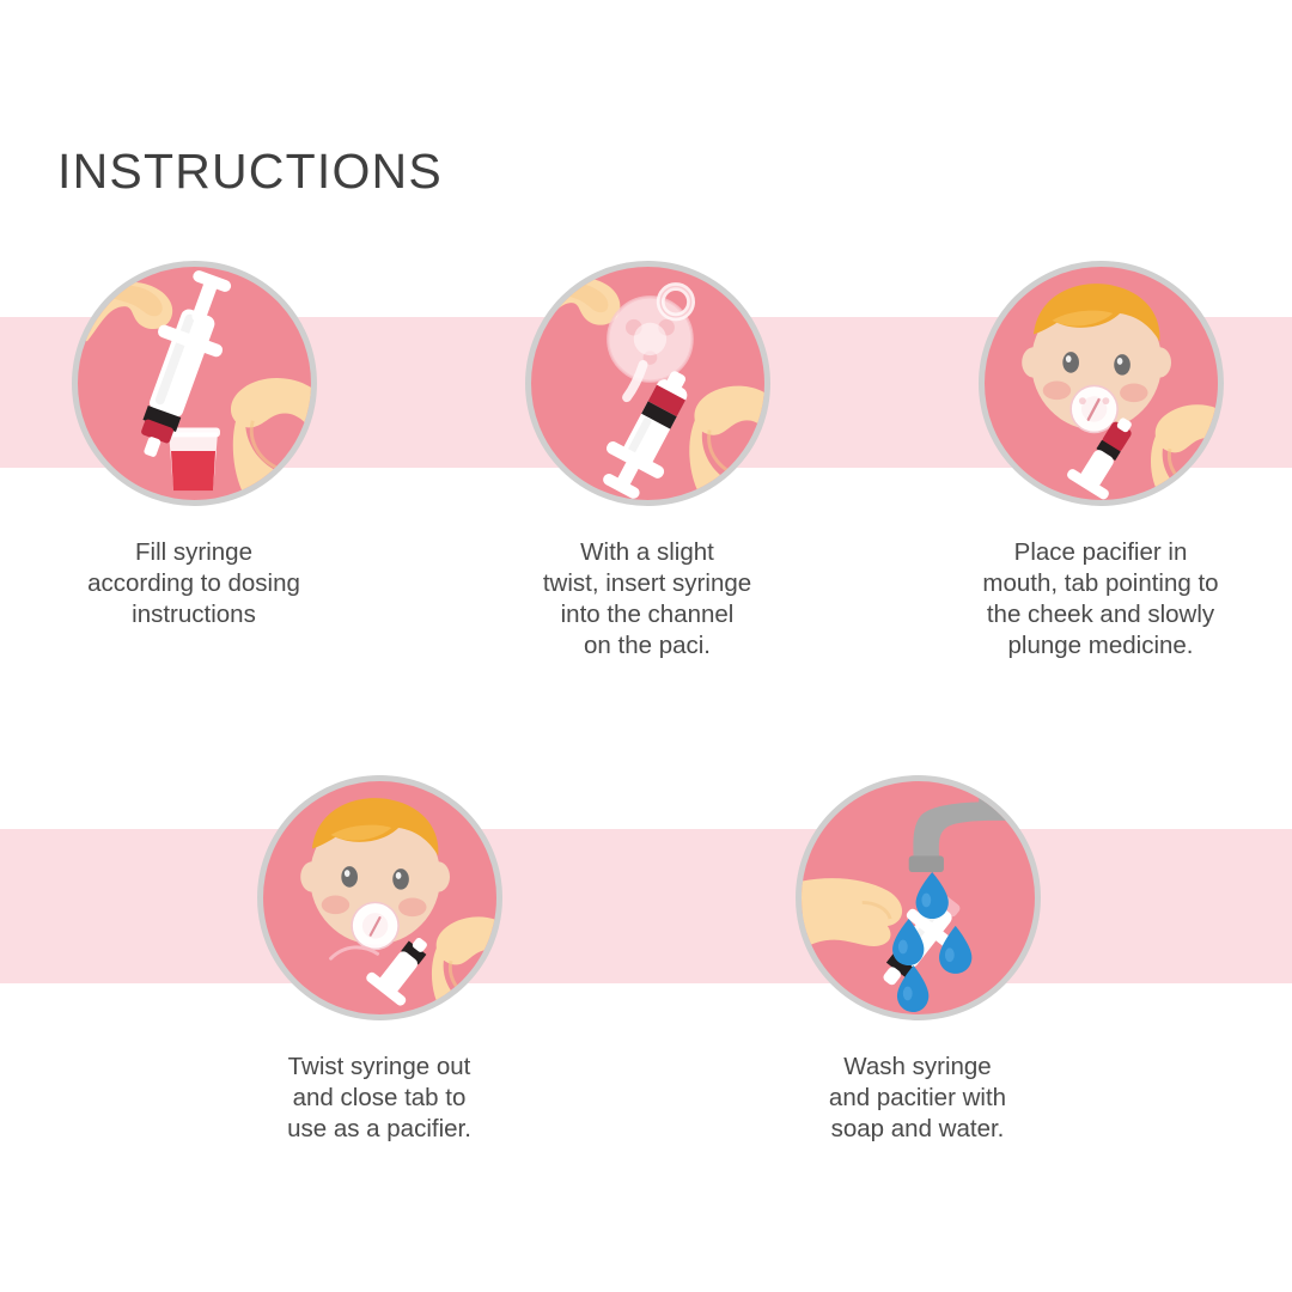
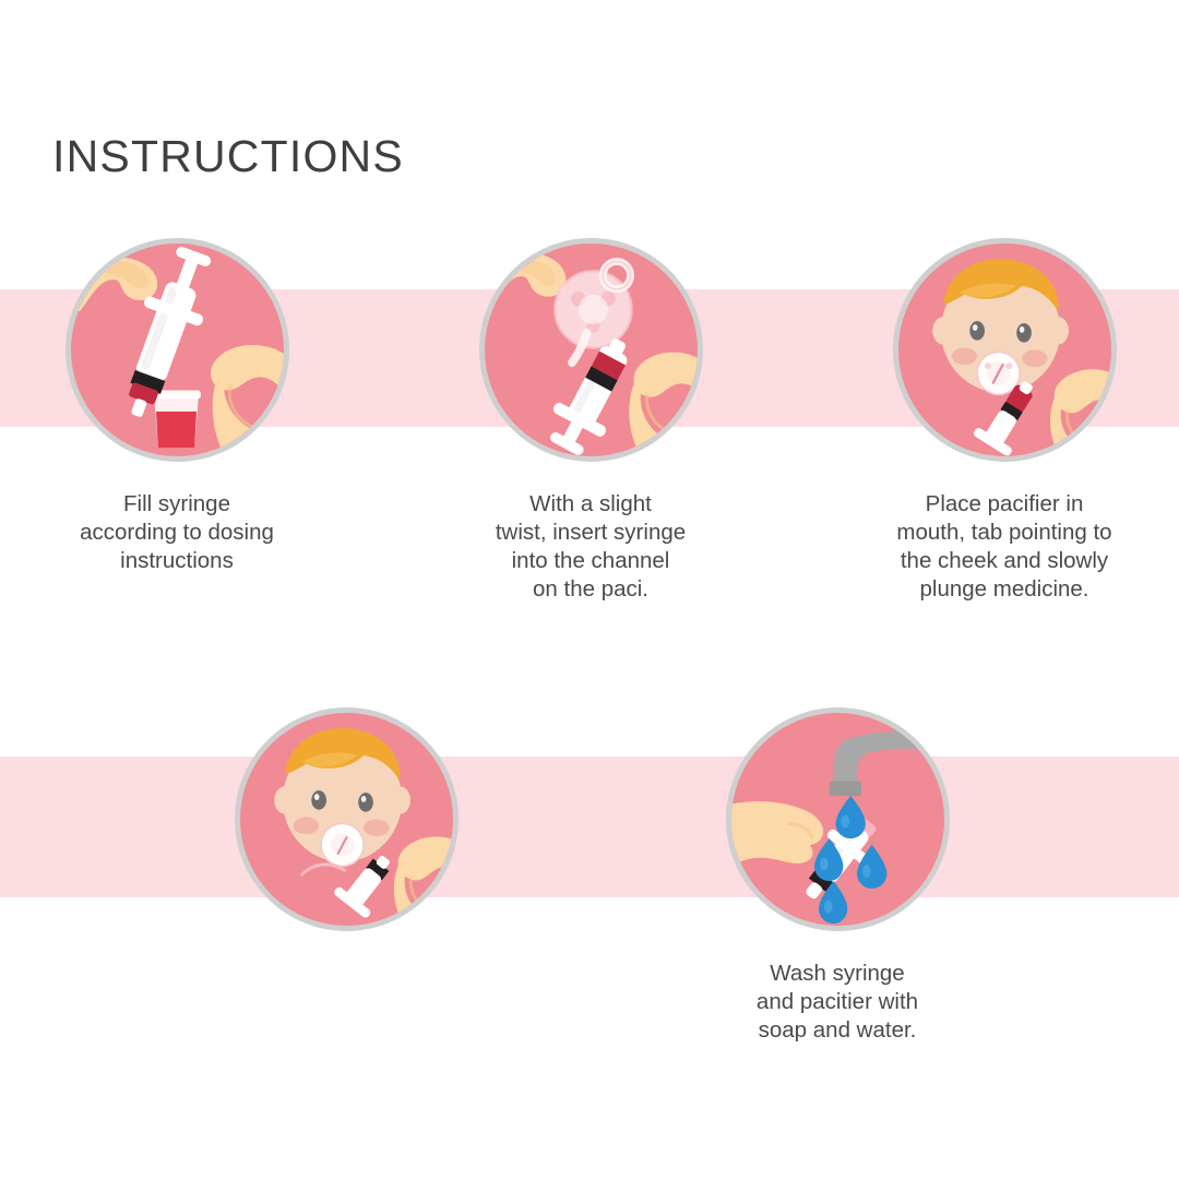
  INSTRUCTIONS
  Fill syringe
  according to dosing
  instructions
  With a slight
  twist, insert syringe
  into the channel
  on the paci.
  Place pacifier in
  mouth, tab pointing to
  the cheek and slowly
  plunge medicine.
- Twist syringe out
- and close tab to
- use as a pacifier.
  Wash syringe
  and pacitier with
  soap and water.
